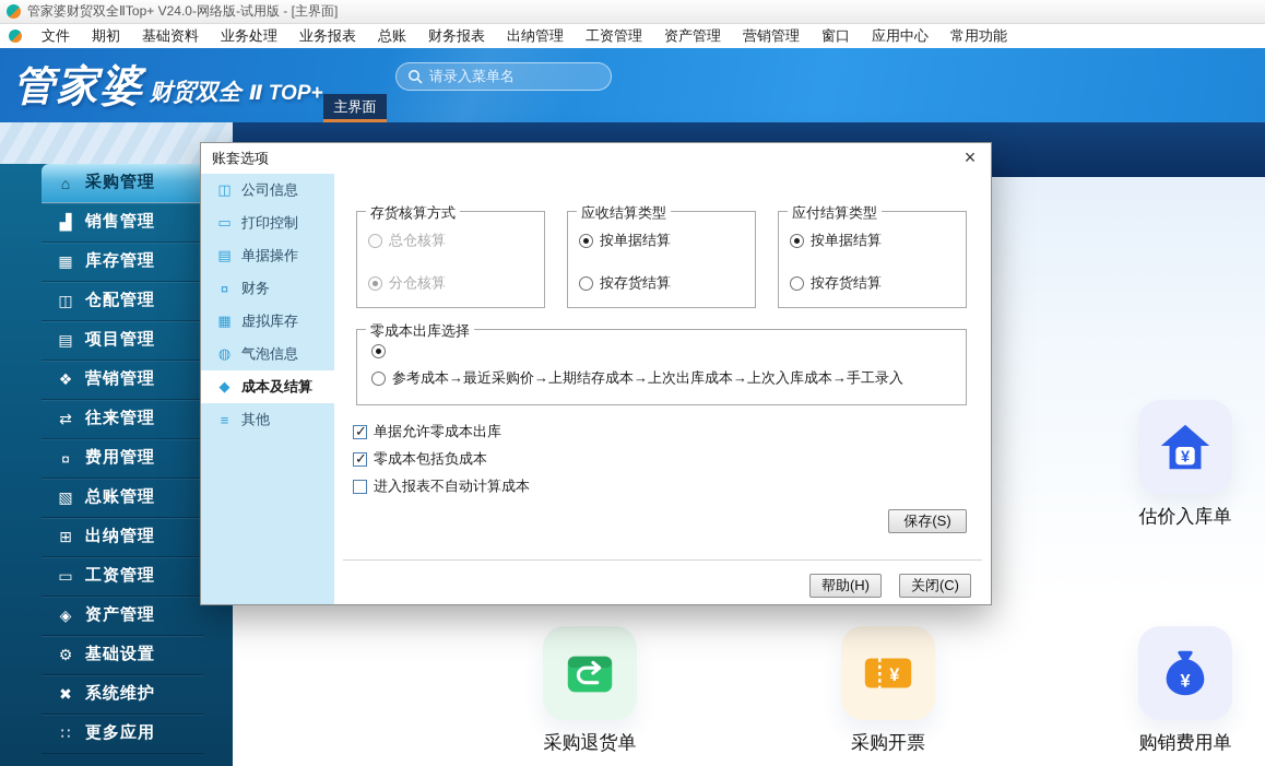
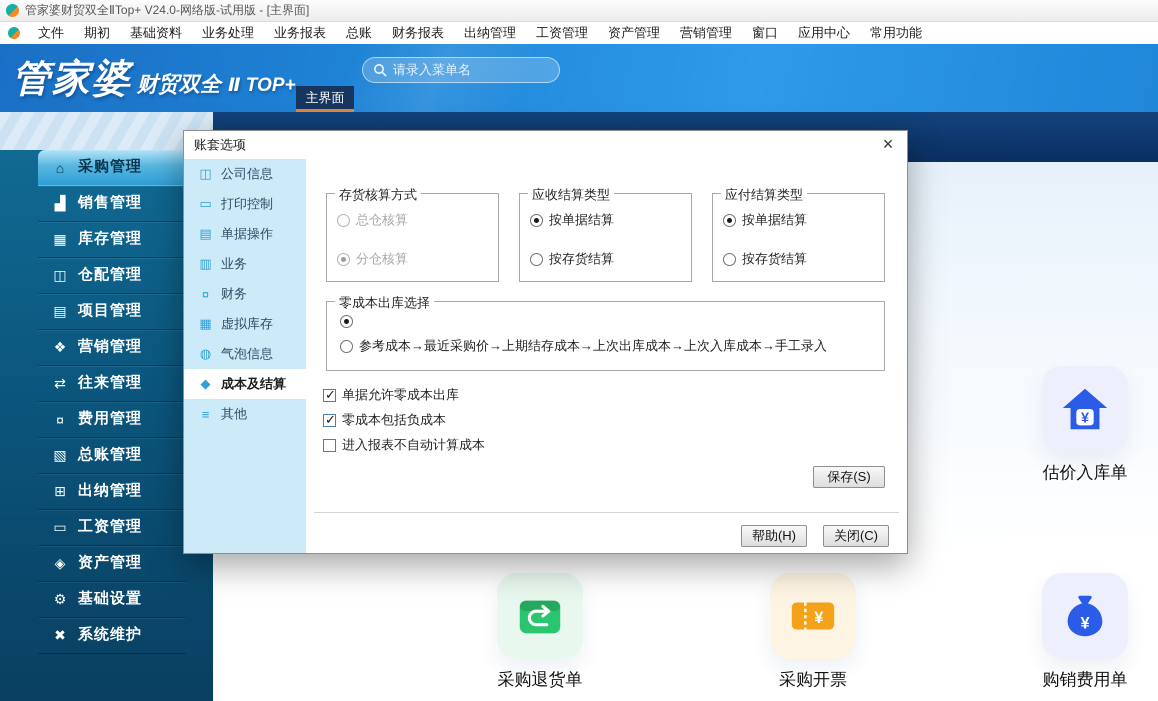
  管家婆财贸双全ⅡTop+ V24.0-网络版-试用版 - [主界面]
  文件
  期初
  基础资料
  业务处理
  业务报表
  总账
  财务报表
  出纳管理
  工资管理
  资产管理
  营销管理
  窗口
  应用中心
  常用功能
  管家婆
  财贸双全
  Ⅱ TOP+
  请录入菜单名
  主界面
  ⌂
  采购管理
  ▟
  销售管理
  ▦
  库存管理
  ◫
  仓配管理
  ▤
  项目管理
  ❖
  营销管理
  ⇄
  往来管理
  ¤
  费用管理
  ▧
  总账管理
  ⊞
  出纳管理
  ▭
  工资管理
  ◈
  资产管理
  ⚙
  基础设置
  ✖
  系统维护
- ∷
- 更多应用
  ¥
  估价入库单
  采购退货单
  ¥
  采购开票
  ¥
  购销费用单
  账套选项
  ×
  ◫
  公司信息
  ▭
  打印控制
  ▤
  单据操作
+ ▥
+ 业务
  ¤
  财务
  ▦
  虚拟库存
  ◍
  气泡信息
  ◆
  成本及结算
  ≡
  其他
  存货核算方式
  总仓核算
  分仓核算
  应收结算类型
  按单据结算
  按存货结算
  应付结算类型
  按单据结算
  按存货结算
  零成本出库选择
  参考成本→最近采购价→上期结存成本→上次出库成本→上次入库成本→手工录入
  单据允许零成本出库
  零成本包括负成本
  进入报表不自动计算成本
  保存(S)
  帮助(H)
  关闭(C)
